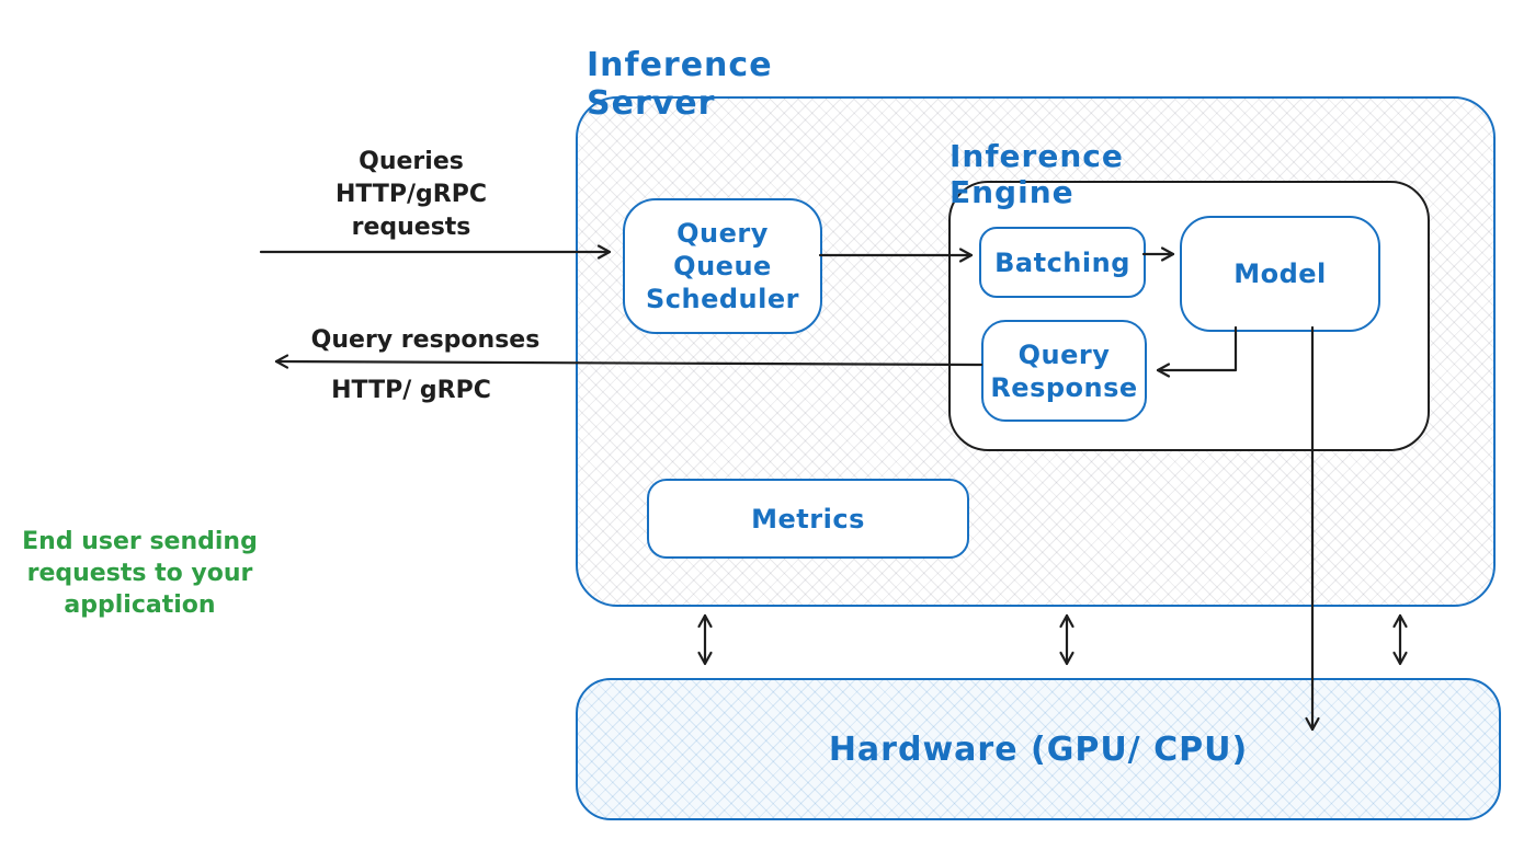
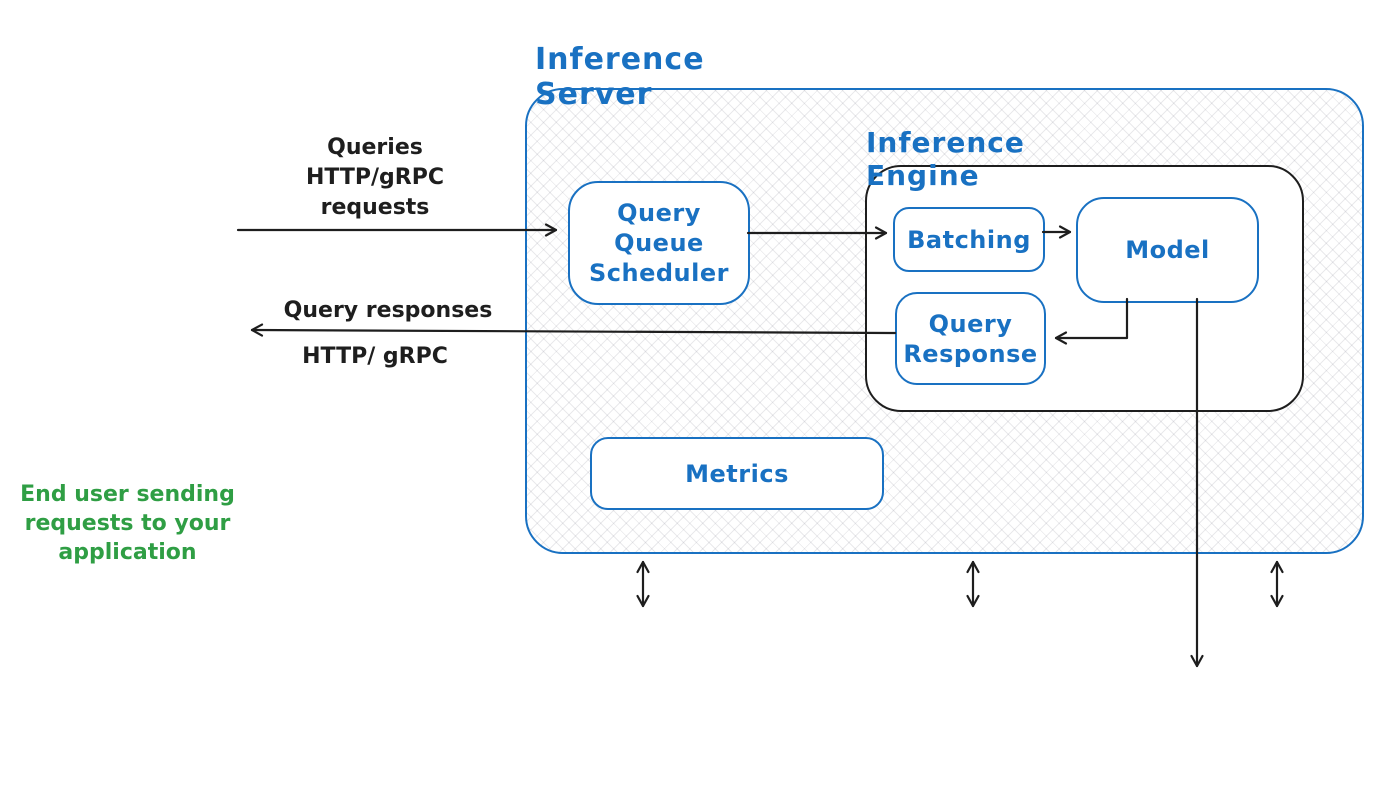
  Inference Server
  Inference Engine
- Hardware (GPU/ CPU)
  End user sending
  requests to your
  application
  Query
  Queue
  Scheduler
  Batching
  Model
  Query
  Response
  Metrics
  Queries
  HTTP/gRPC
  requests
  Query responses
  HTTP/ gRPC
